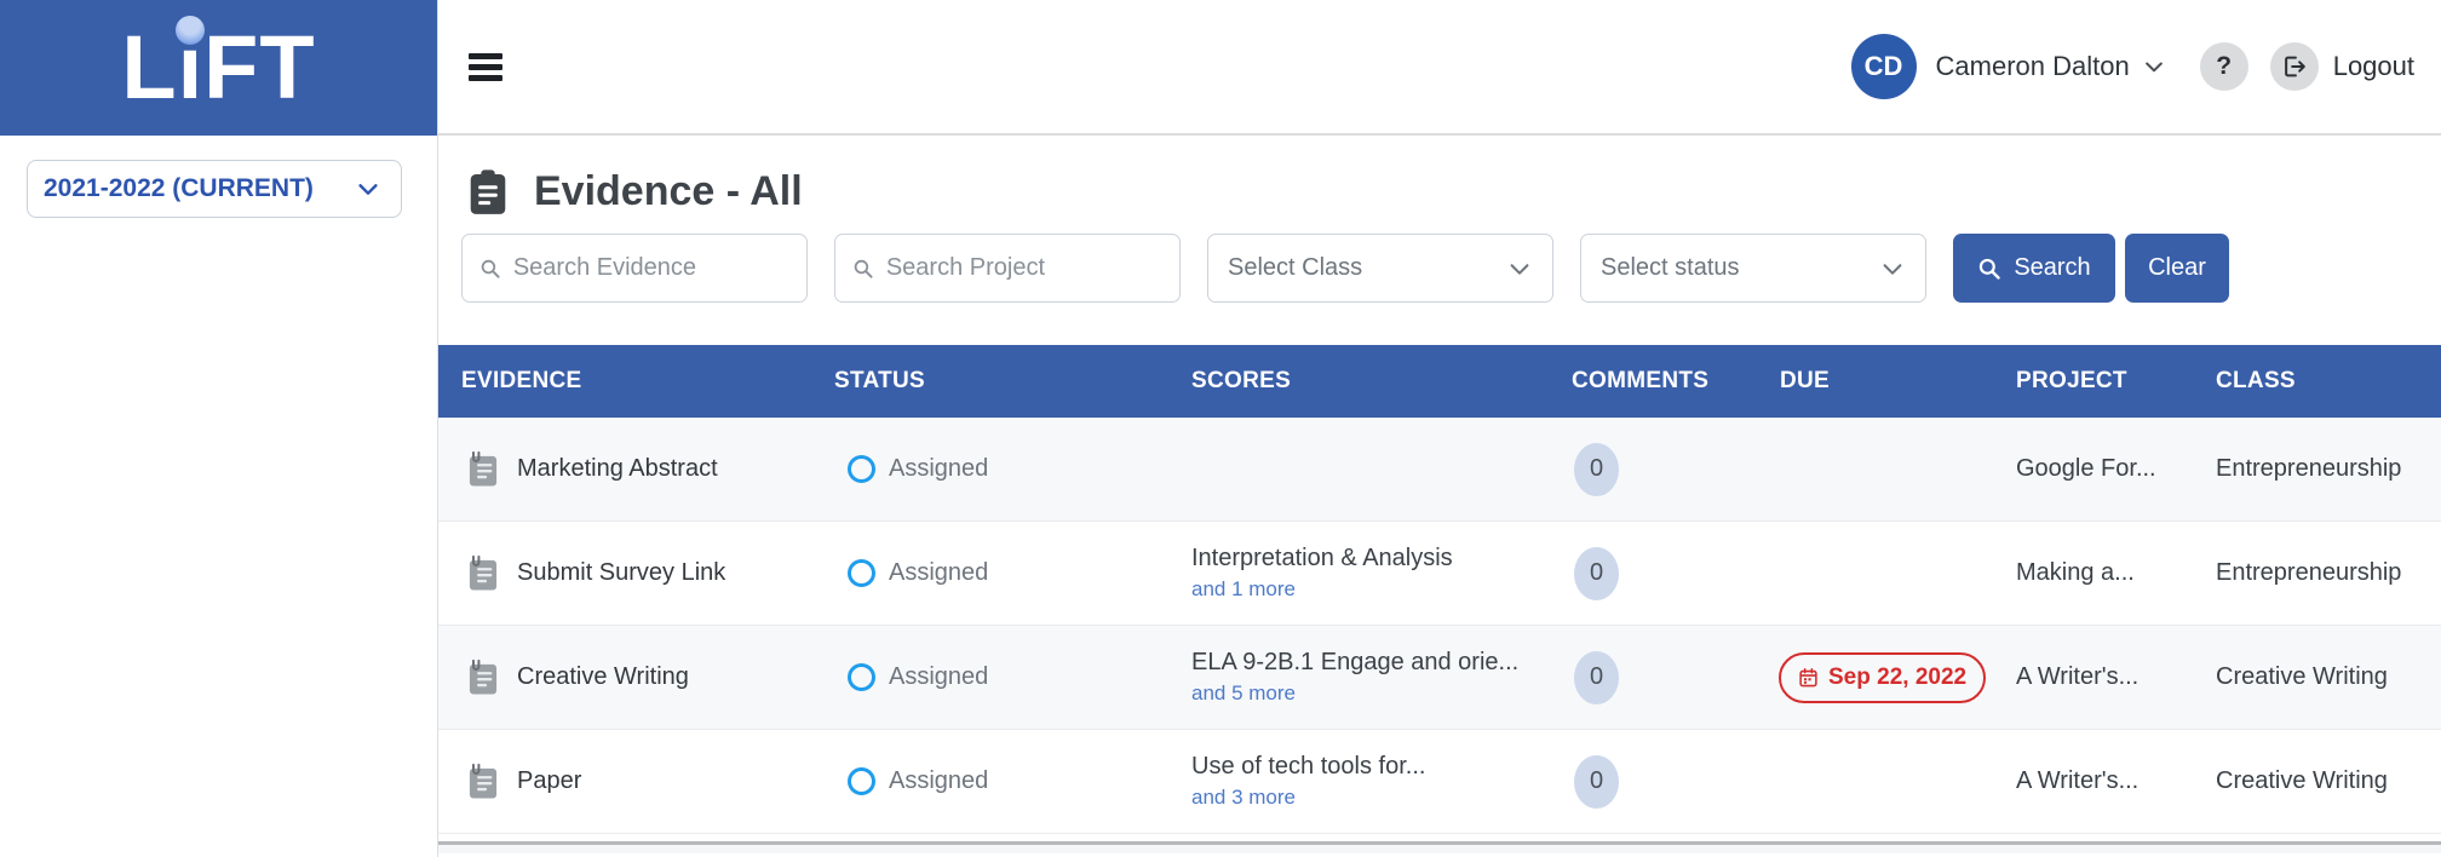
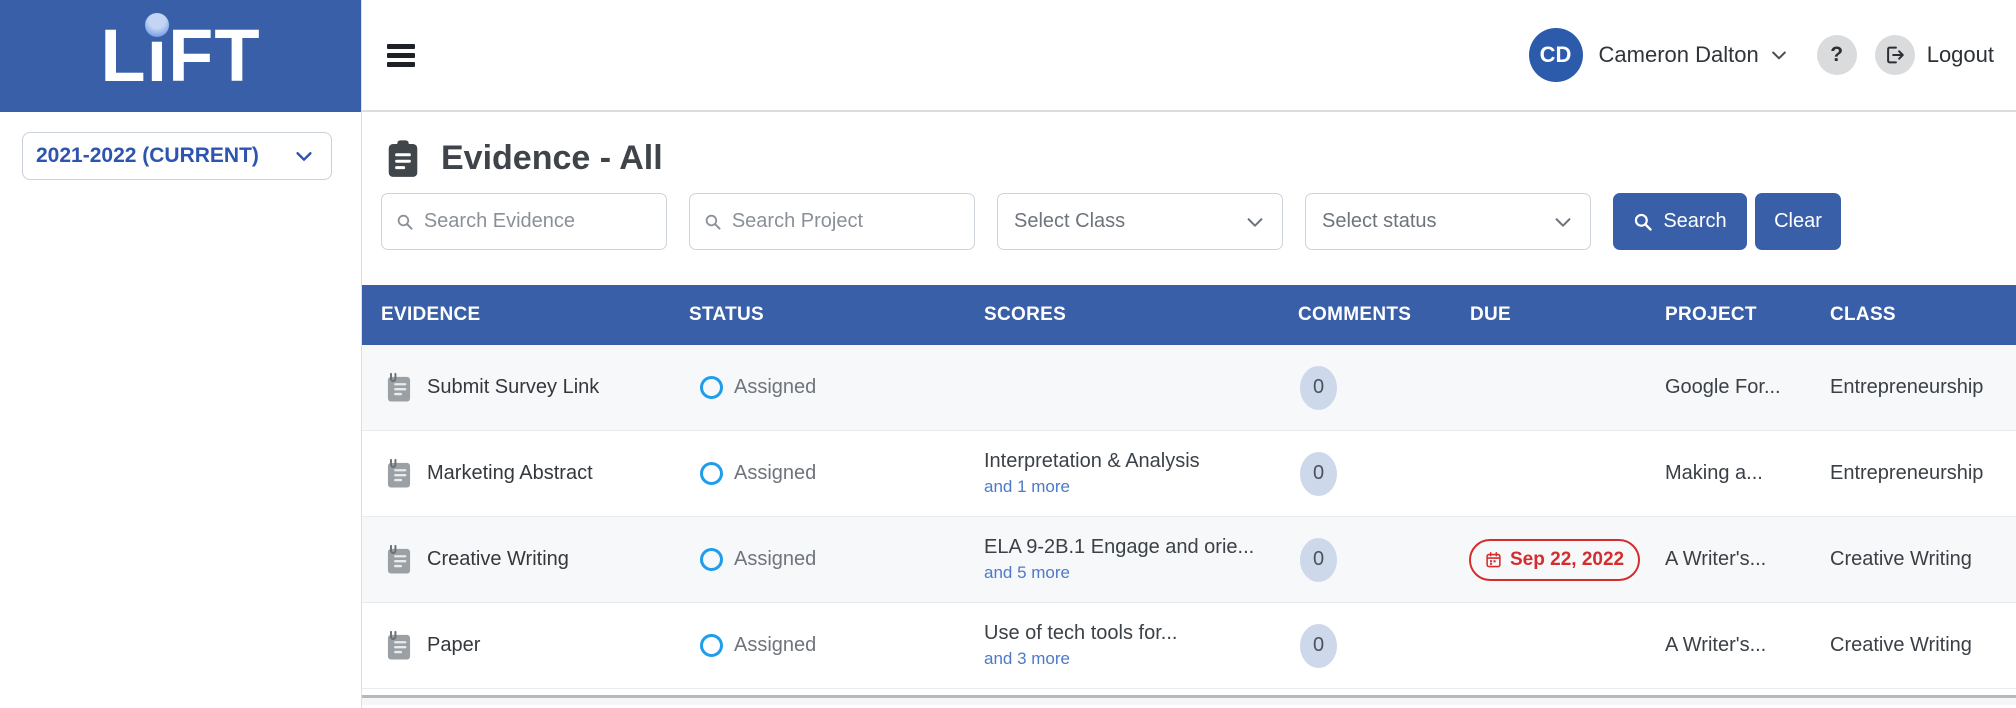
  L
  ı
  FT
  2021-2022 (CURRENT)
  CD
  Cameron Dalton
  ?
  Logout
  Evidence - All
  Search Evidence
  Search Project
  Select Class
  Select status
  Search
  Clear
  EVIDENCE
  STATUS
  SCORES
  COMMENTS
  DUE
  PROJECT
  CLASS
- Marketing Abstract
+ Submit Survey Link
  Assigned
  0
  Google For...
  Entrepreneurship
- Submit Survey Link
+ Marketing Abstract
  Assigned
  Interpretation & Analysis
  and 1 more
  0
  Making a...
  Entrepreneurship
  Creative Writing
  Assigned
  ELA 9-2B.1 Engage and orie...
  and 5 more
  0
  Sep 22, 2022
  A Writer's...
  Creative Writing
  Paper
  Assigned
  Use of tech tools for...
  and 3 more
  0
  A Writer's...
  Creative Writing
